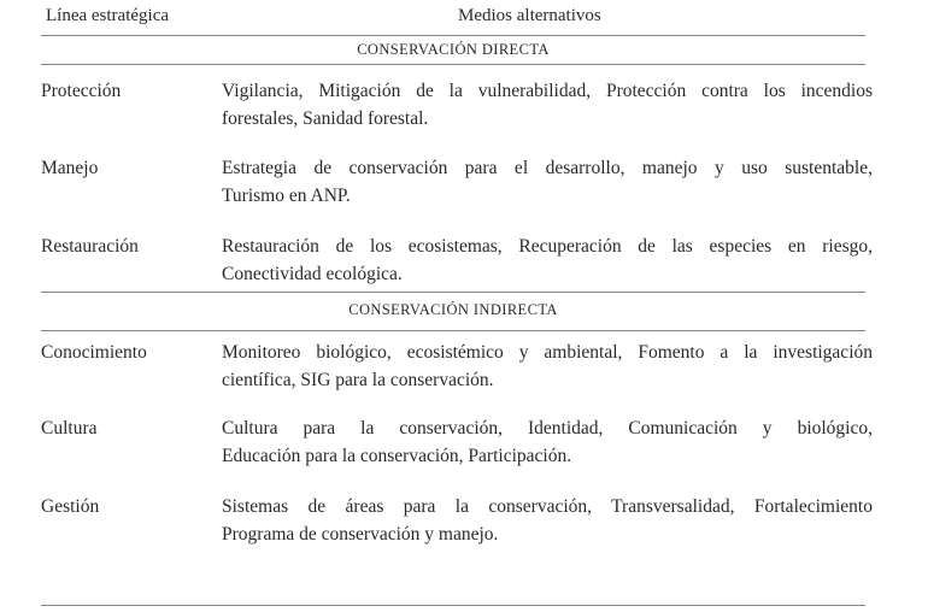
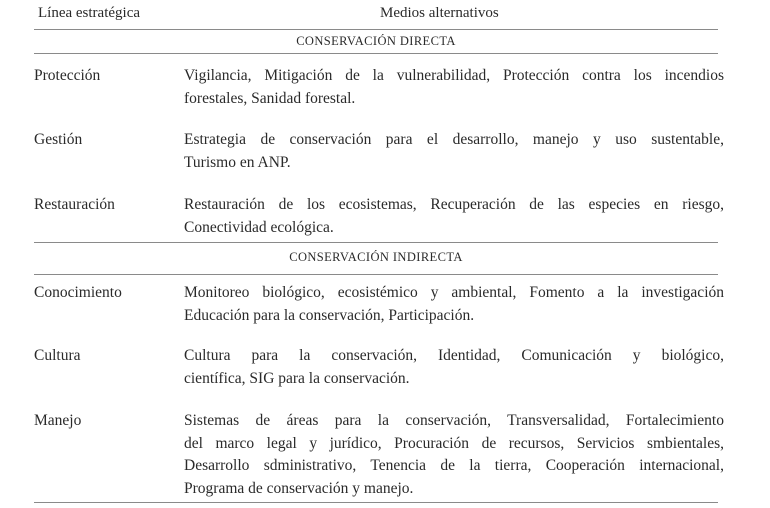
  Línea estratégica
  Medios alternativos
  CONSERVACIÓN DIRECTA
  Protección
  Vigilancia, Mitigación de la vulnerabilidad, Protección contra los incendios
  forestales, Sanidad forestal.
- Manejo
+ Gestión
  Estrategia de conservación para el desarrollo, manejo y uso sustentable,
  Turismo en ANP.
  Restauración
  Restauración de los ecosistemas, Recuperación de las especies en riesgo,
  Conectividad ecológica.
  CONSERVACIÓN INDIRECTA
  Conocimiento
  Monitoreo biológico, ecosistémico y ambiental, Fomento a la investigación
- científica, SIG para la conservación.
+ Educación para la conservación, Participación.
  Cultura
  Cultura para la conservación, Identidad, Comunicación y biológico,
- Educación para la conservación, Participación.
+ científica, SIG para la conservación.
- Gestión
+ Manejo
  Sistemas de áreas para la conservación, Transversalidad, Fortalecimiento
+ del marco legal y jurídico, Procuración de recursos, Servicios smbientales,
+ Desarrollo sdministrativo, Tenencia de la tierra, Cooperación internacional,
  Programa de conservación y manejo.
